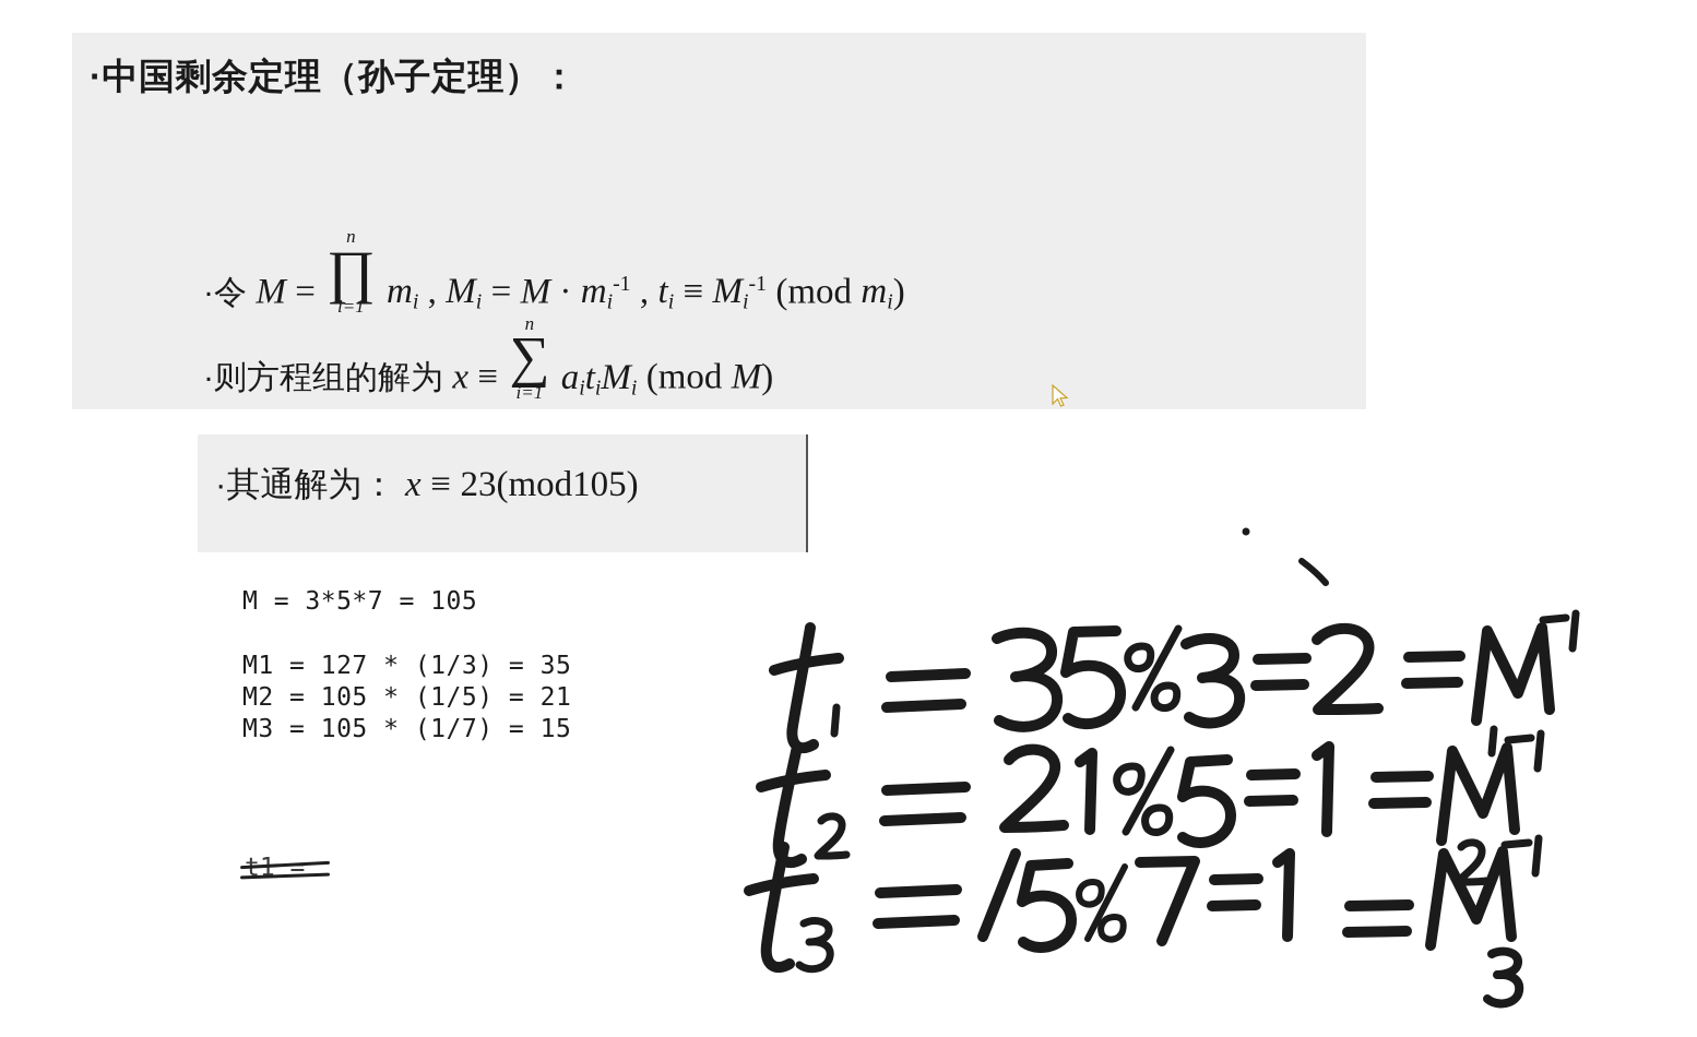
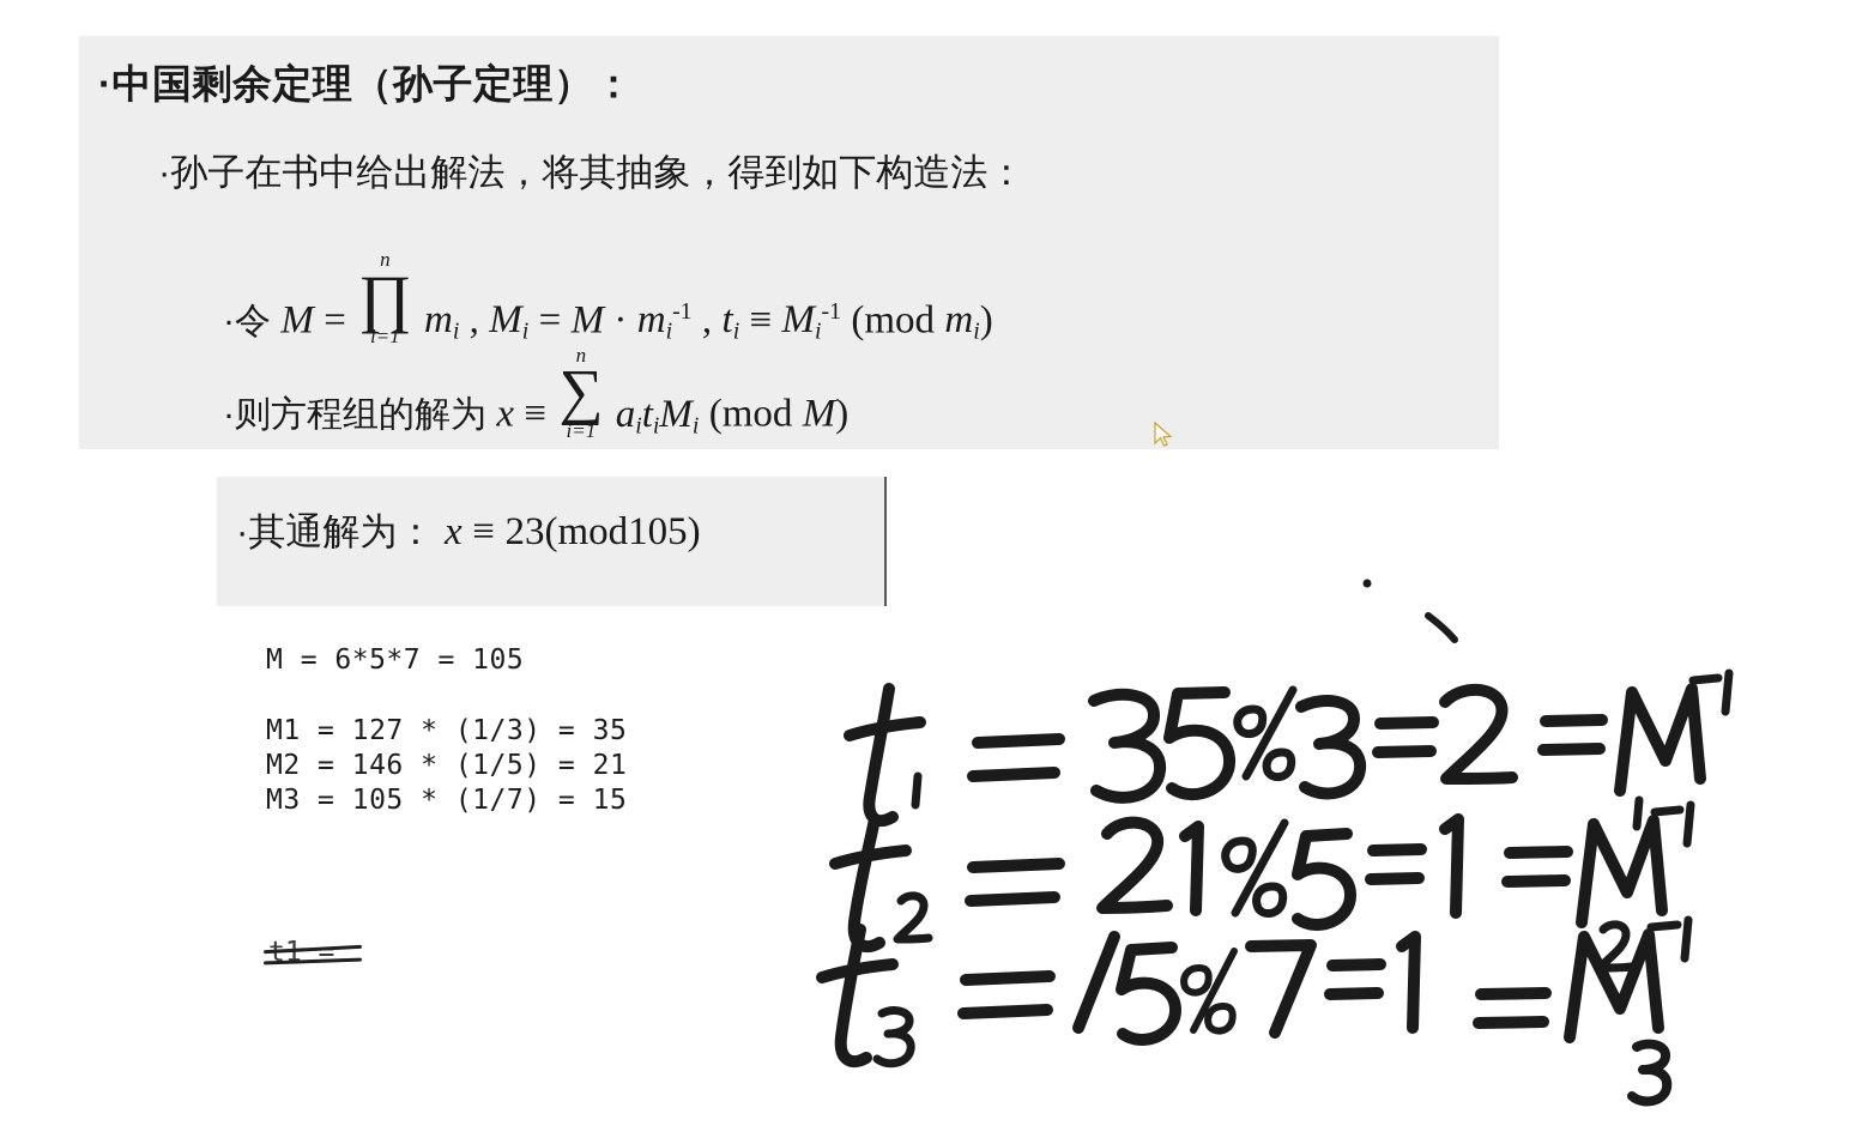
  ·中国剩余定理（孙子定理）：
+ ·孙子在书中给出解法，将其抽象，得到如下构造法：
  ·令 M =
  n
  ∏
  i=1
  mi , Mi = M · mi-1 , ti ≡ Mi-1 (mod mi)
  ·则方程组的解为 x ≡
  n
  ∑
  i=1
  aitiMi (mod M)
  ·其通解为： x ≡ 23(mod105)
- M = 3*5*7 = 105
+ M = 6*5*7 = 105
  M1 = 127 * (1/3) = 35
- M2 = 105 * (1/5) = 21
+ M2 = 146 * (1/5) = 21
  M3 = 105 * (1/7) = 15
